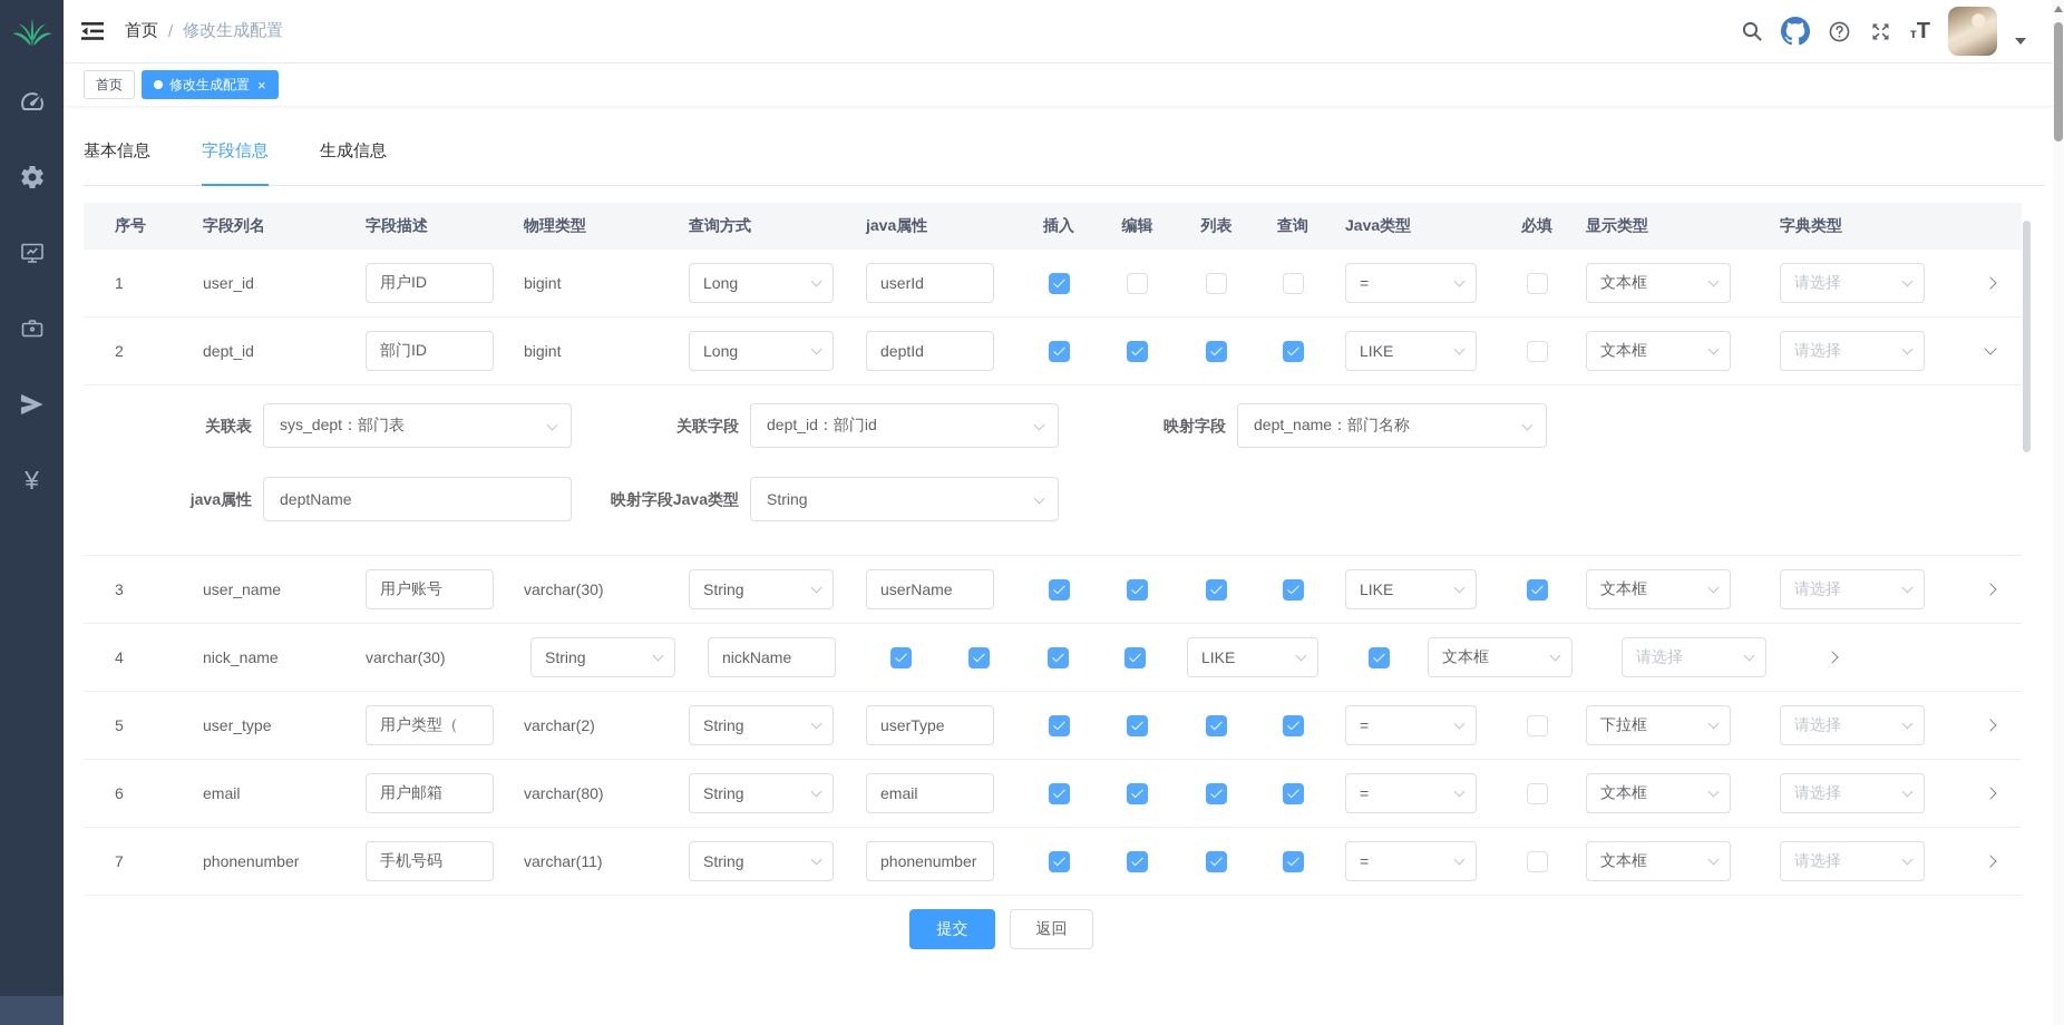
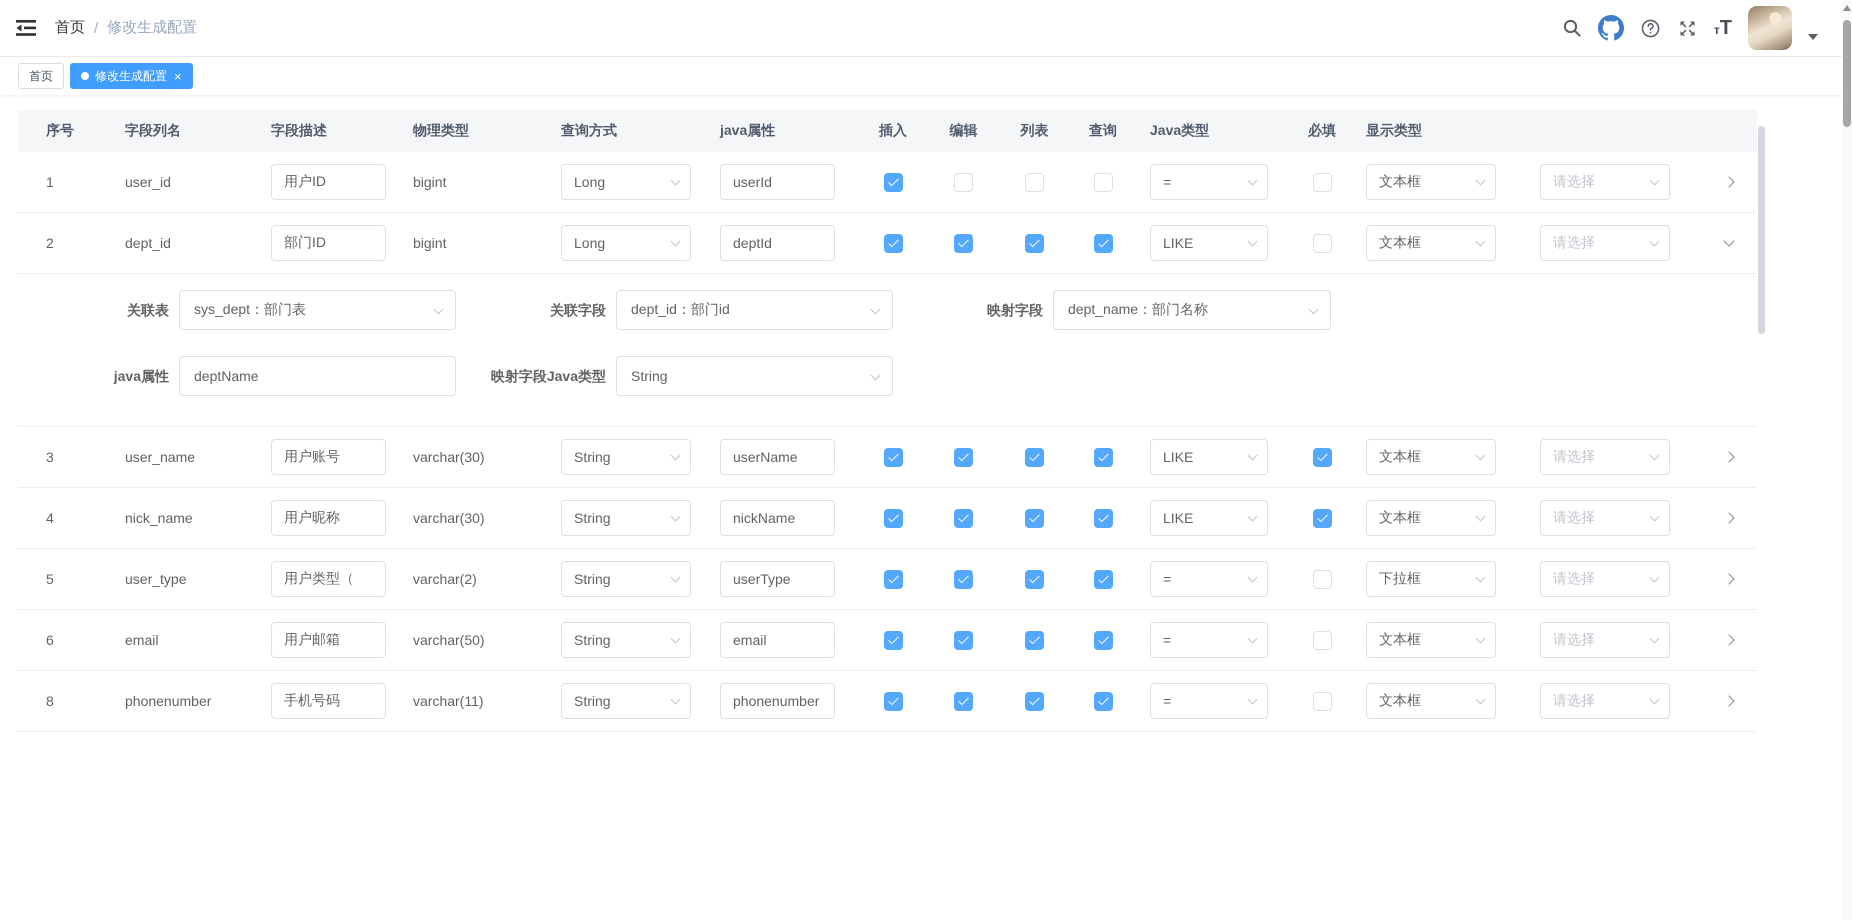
- ¥
  首页
  /
  修改生成配置
  т
  T
  首页
  修改生成配置
  ×
- 基本信息
- 字段信息
- 生成信息
  序号
  字段列名
  字段描述
  物理类型
  查询方式
  java属性
  插入
  编辑
  列表
  查询
  Java类型
  必填
  显示类型
- 字典类型
  1
  user_id
  用户ID
  bigint
  Long
  userId
  =
  文本框
  请选择
  2
  dept_id
  部门ID
  bigint
  Long
  deptId
  LIKE
  文本框
  请选择
  关联表
  sys_dept：部门表
  关联字段
  dept_id：部门id
  映射字段
  dept_name：部门名称
  java属性
  deptName
  映射字段Java类型
  String
  3
  user_name
  用户账号
  varchar(30)
  String
  userName
  LIKE
  文本框
  请选择
  4
  nick_name
+ 用户昵称
  varchar(30)
  String
  nickName
  LIKE
  文本框
  请选择
  5
  user_type
  用户类型（
  varchar(2)
  String
  userType
  =
  下拉框
  请选择
  6
  email
  用户邮箱
- varchar(80)
+ varchar(50)
  String
  email
  =
  文本框
  请选择
- 7
+ 8
  phonenumber
  手机号码
  varchar(11)
  String
  phonenumber
  =
  文本框
  请选择
- 提交
- 返回
